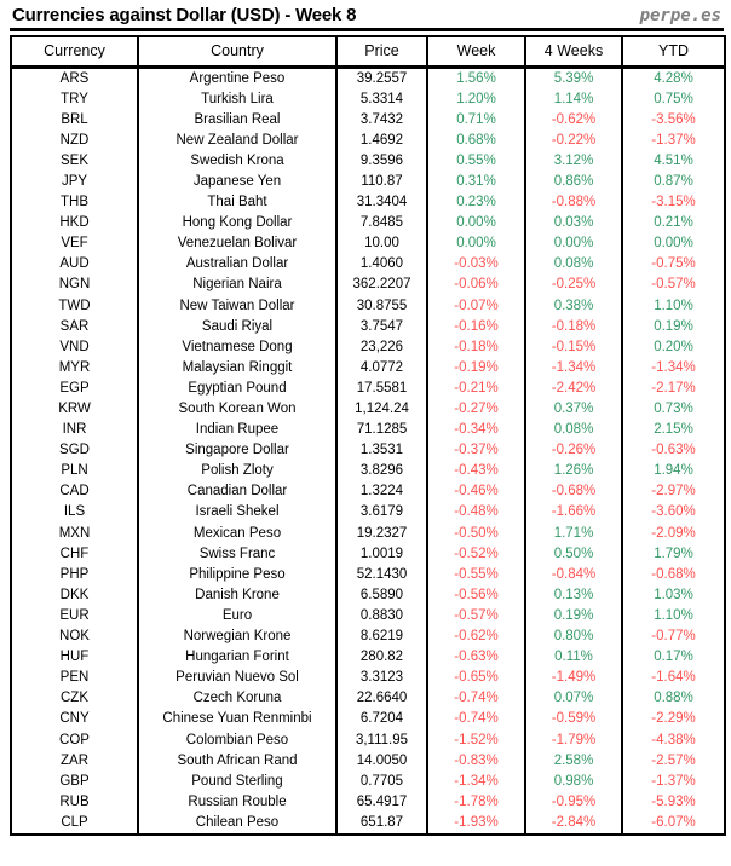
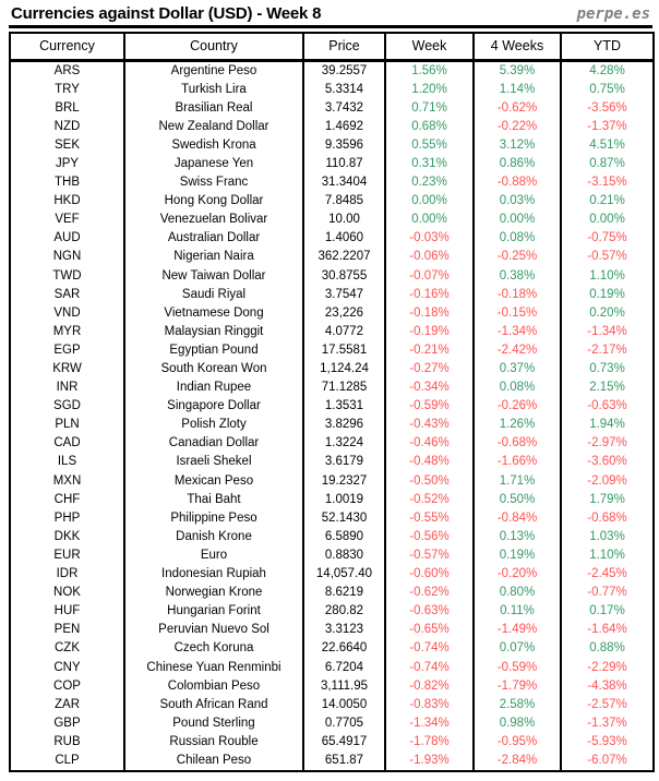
  Currencies against Dollar (USD) - Week 8
  perpe.es
  Currency	Country	Price	Week	4 Weeks	YTD
  ARS	Argentine Peso	39.2557	1.56%	5.39%	4.28%
  TRY	Turkish Lira	5.3314	1.20%	1.14%	0.75%
  BRL	Brasilian Real	3.7432	0.71%	-0.62%	-3.56%
  NZD	New Zealand Dollar	1.4692	0.68%	-0.22%	-1.37%
  SEK	Swedish Krona	9.3596	0.55%	3.12%	4.51%
  JPY	Japanese Yen	110.87	0.31%	0.86%	0.87%
- THB	Thai Baht	31.3404	0.23%	-0.88%	-3.15%
+ THB	Swiss Franc	31.3404	0.23%	-0.88%	-3.15%
  HKD	Hong Kong Dollar	7.8485	0.00%	0.03%	0.21%
  VEF	Venezuelan Bolivar	10.00	0.00%	0.00%	0.00%
  AUD	Australian Dollar	1.4060	-0.03%	0.08%	-0.75%
  NGN	Nigerian Naira	362.2207	-0.06%	-0.25%	-0.57%
  TWD	New Taiwan Dollar	30.8755	-0.07%	0.38%	1.10%
  SAR	Saudi Riyal	3.7547	-0.16%	-0.18%	0.19%
  VND	Vietnamese Dong	23,226	-0.18%	-0.15%	0.20%
  MYR	Malaysian Ringgit	4.0772	-0.19%	-1.34%	-1.34%
  EGP	Egyptian Pound	17.5581	-0.21%	-2.42%	-2.17%
  KRW	South Korean Won	1,124.24	-0.27%	0.37%	0.73%
  INR	Indian Rupee	71.1285	-0.34%	0.08%	2.15%
- SGD	Singapore Dollar	1.3531	-0.37%	-0.26%	-0.63%
+ SGD	Singapore Dollar	1.3531	-0.59%	-0.26%	-0.63%
  PLN	Polish Zloty	3.8296	-0.43%	1.26%	1.94%
  CAD	Canadian Dollar	1.3224	-0.46%	-0.68%	-2.97%
  ILS	Israeli Shekel	3.6179	-0.48%	-1.66%	-3.60%
  MXN	Mexican Peso	19.2327	-0.50%	1.71%	-2.09%
- CHF	Swiss Franc	1.0019	-0.52%	0.50%	1.79%
+ CHF	Thai Baht	1.0019	-0.52%	0.50%	1.79%
  PHP	Philippine Peso	52.1430	-0.55%	-0.84%	-0.68%
  DKK	Danish Krone	6.5890	-0.56%	0.13%	1.03%
  EUR	Euro	0.8830	-0.57%	0.19%	1.10%
+ IDR	Indonesian Rupiah	14,057.40	-0.60%	-0.20%	-2.45%
  NOK	Norwegian Krone	8.6219	-0.62%	0.80%	-0.77%
  HUF	Hungarian Forint	280.82	-0.63%	0.11%	0.17%
  PEN	Peruvian Nuevo Sol	3.3123	-0.65%	-1.49%	-1.64%
  CZK	Czech Koruna	22.6640	-0.74%	0.07%	0.88%
  CNY	Chinese Yuan Renminbi	6.7204	-0.74%	-0.59%	-2.29%
- COP	Colombian Peso	3,111.95	-1.52%	-1.79%	-4.38%
+ COP	Colombian Peso	3,111.95	-0.82%	-1.79%	-4.38%
  ZAR	South African Rand	14.0050	-0.83%	2.58%	-2.57%
  GBP	Pound Sterling	0.7705	-1.34%	0.98%	-1.37%
  RUB	Russian Rouble	65.4917	-1.78%	-0.95%	-5.93%
  CLP	Chilean Peso	651.87	-1.93%	-2.84%	-6.07%
